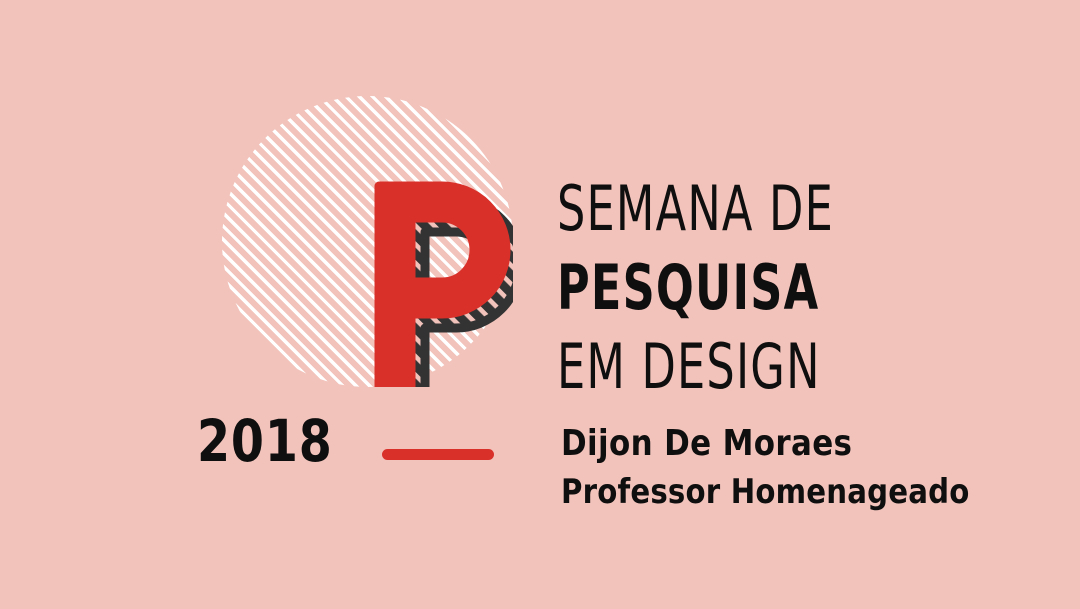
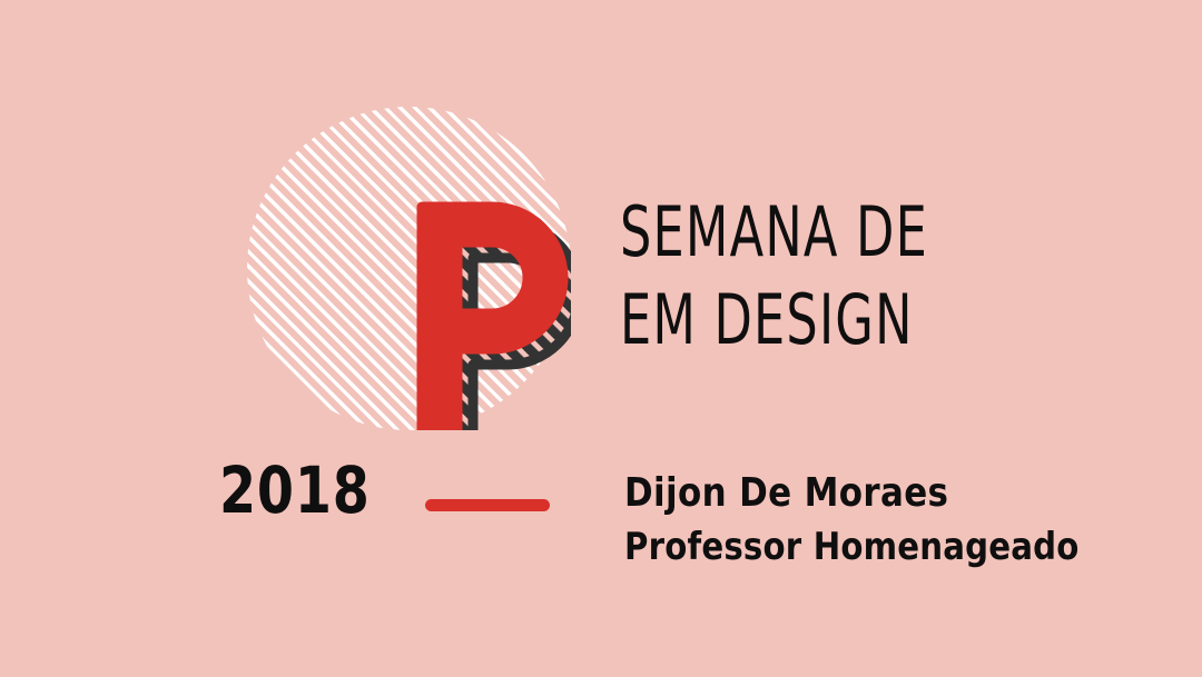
  SEMANA DE
- PESQUISA
  EM DESIGN
  2018
  Dijon De Moraes
  Professor Homenageado
